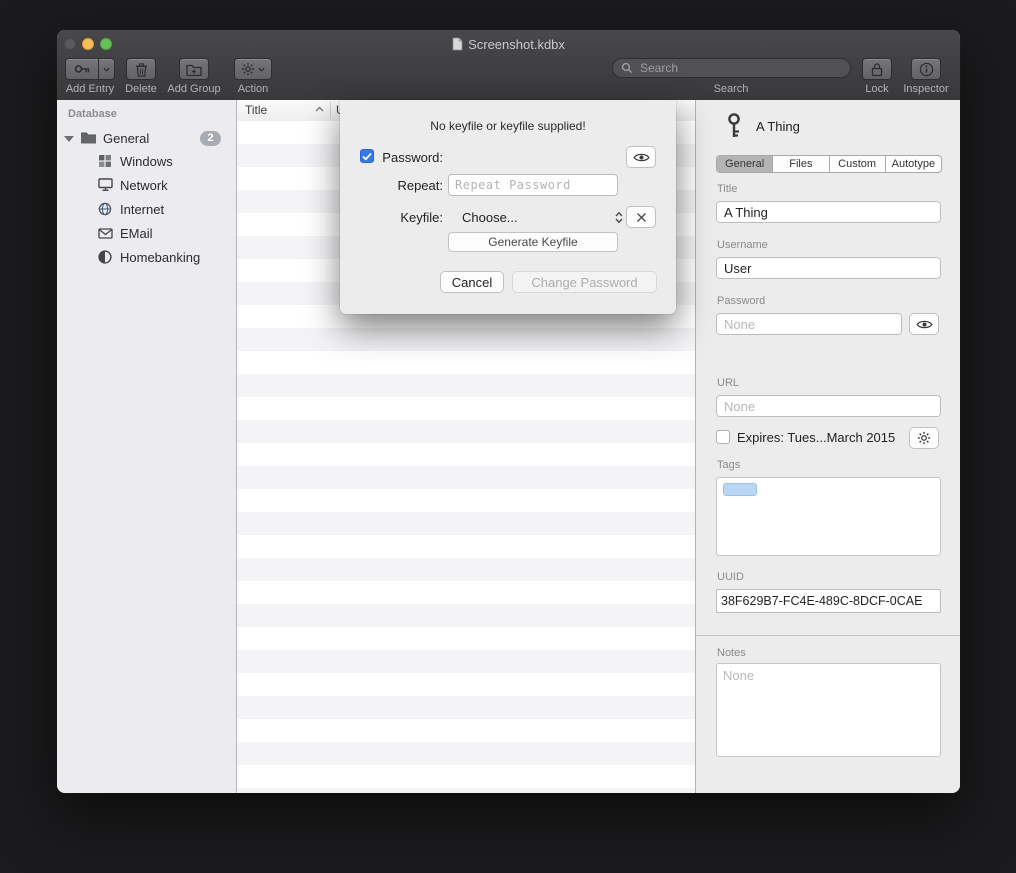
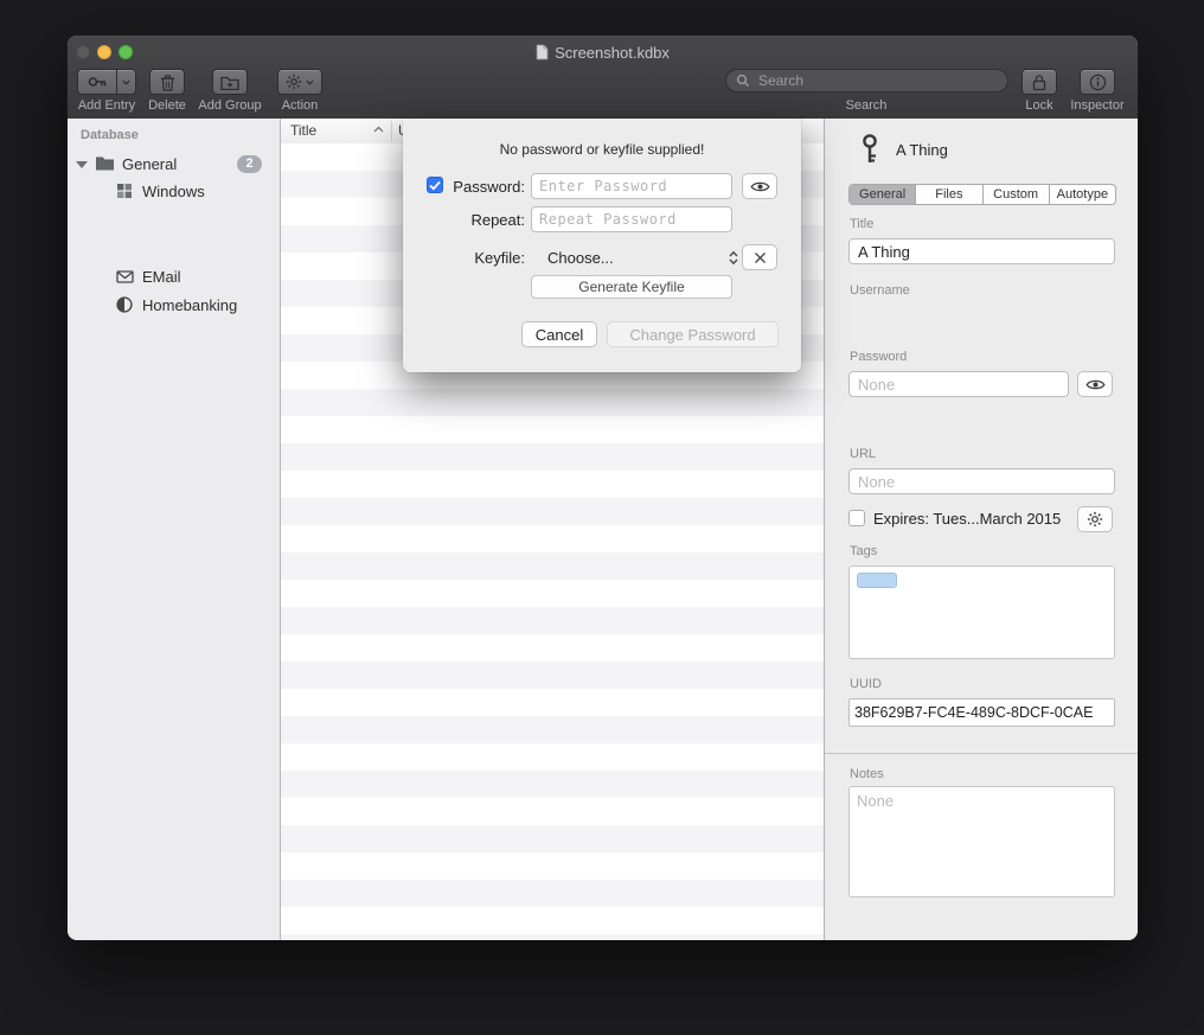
  Screenshot.kdbx
  Add Entry
  Delete
  Add Group
  Action
  Search
  Search
  Lock
  Inspector
  Database
  General
  2
  Windows
- Network
- Internet
  EMail
  Homebanking
  Title
  A Thing
  General
  Files
  Custom
  Autotype
  Title
  A Thing
  Username
- User
  Password
  None
  URL
  None
  Expires: Tues...March 2015
  Tags
  UUID
  38F629B7-FC4E-489C-8DCF-0CAE
  Notes
  None
- No keyfile or keyfile supplied!
+ No password or keyfile supplied!
  Password:
+ Enter Password
  Repeat:
  Repeat Password
  Keyfile:
  Choose...
  Generate Keyfile
  Cancel
  Change Password
